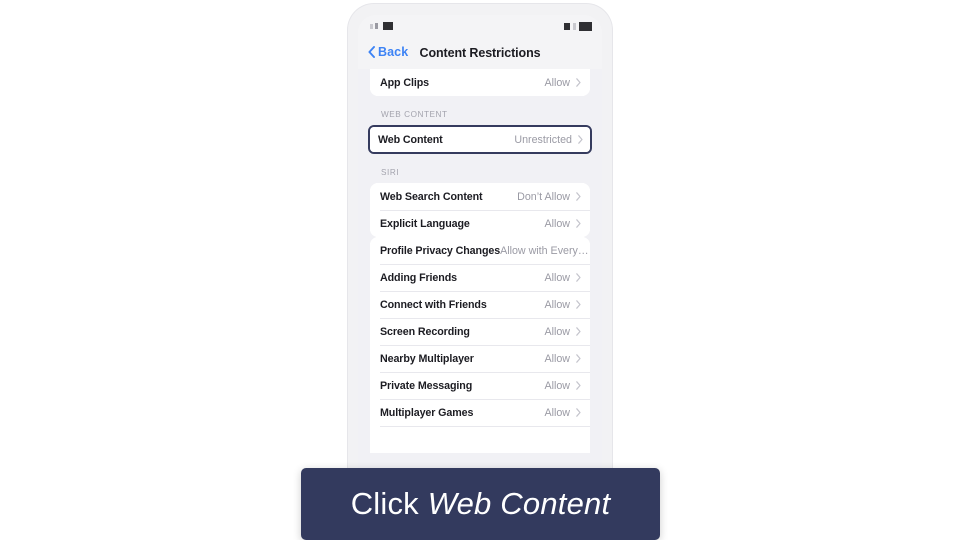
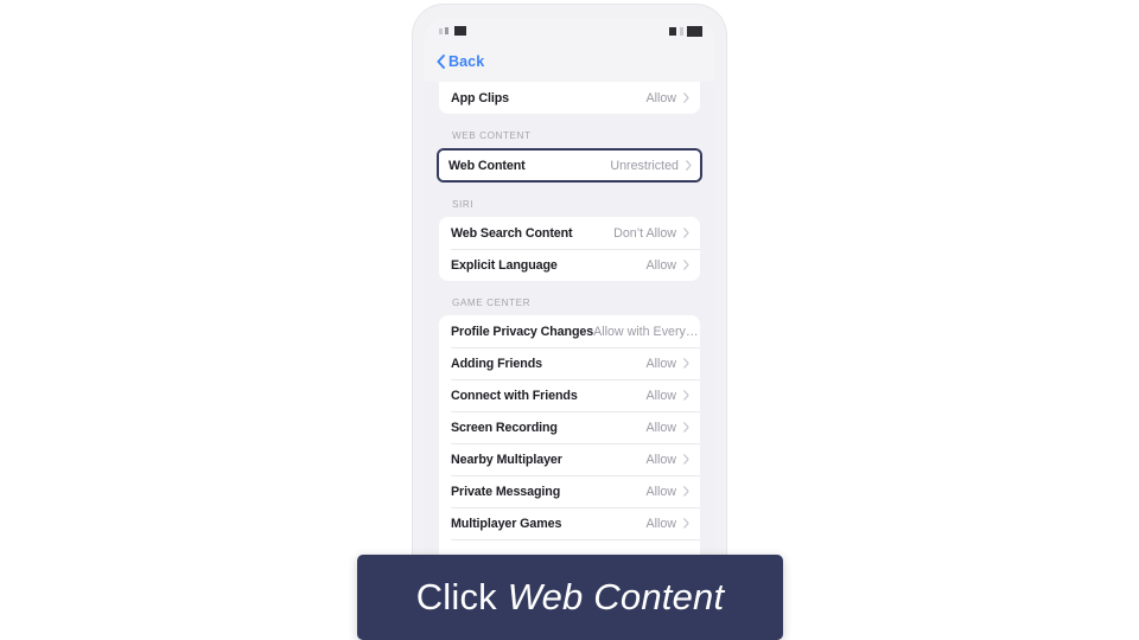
  Back
- Content Restrictions
  App Clips
  Allow
  WEB CONTENT
  Web Content
  Unrestricted
  SIRI
  Web Search Content
  Don’t Allow
  Explicit Language
  Allow
+ GAME CENTER
  Profile Privacy Changes
  Allow with Every…
  Adding Friends
  Allow
  Connect with Friends
  Allow
  Screen Recording
  Allow
  Nearby Multiplayer
  Allow
  Private Messaging
  Allow
  Multiplayer Games
  Allow
  Click Web Content
